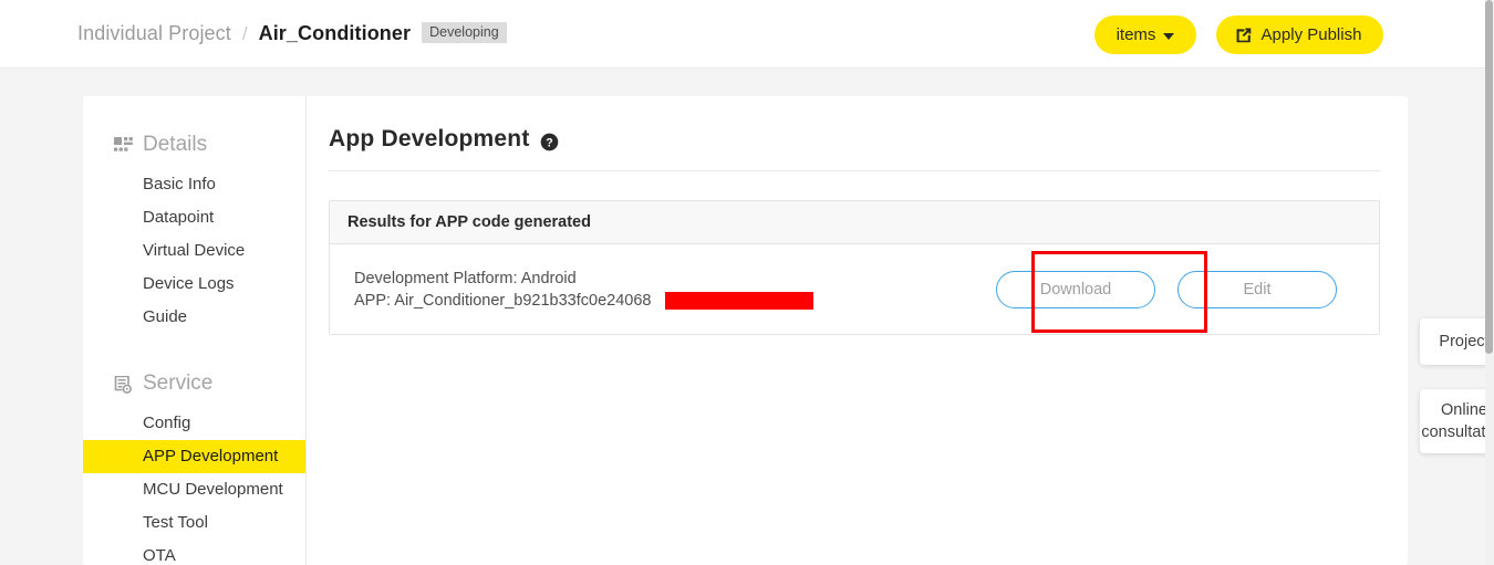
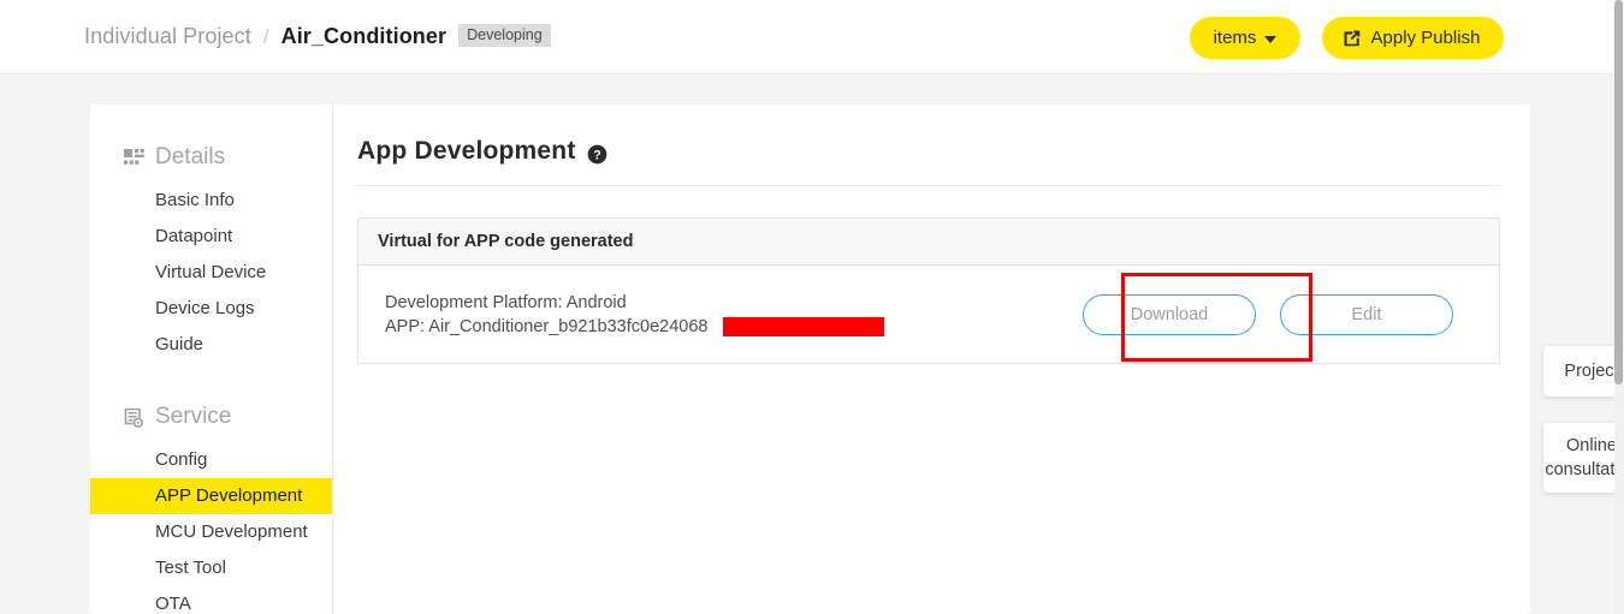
  Individual Project
  /
  Air_Conditioner
  Developing
  items
  Apply Publish
  Details
  Basic Info
  Datapoint
  Virtual Device
  Device Logs
  Guide
  Service
  Config
  APP Development
  MCU Development
  Test Tool
  OTA
  App Development
  ?
- Results for APP code generated
+ Virtual for APP code generated
  Development Platform: Android
  APP: Air_Conditioner_b921b33fc0e24068
  Download
  Edit
  Projec
  Online consultat
